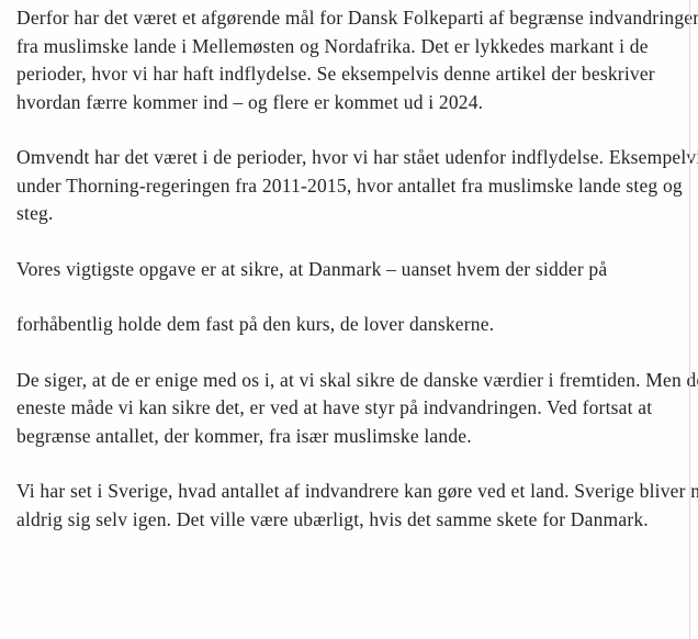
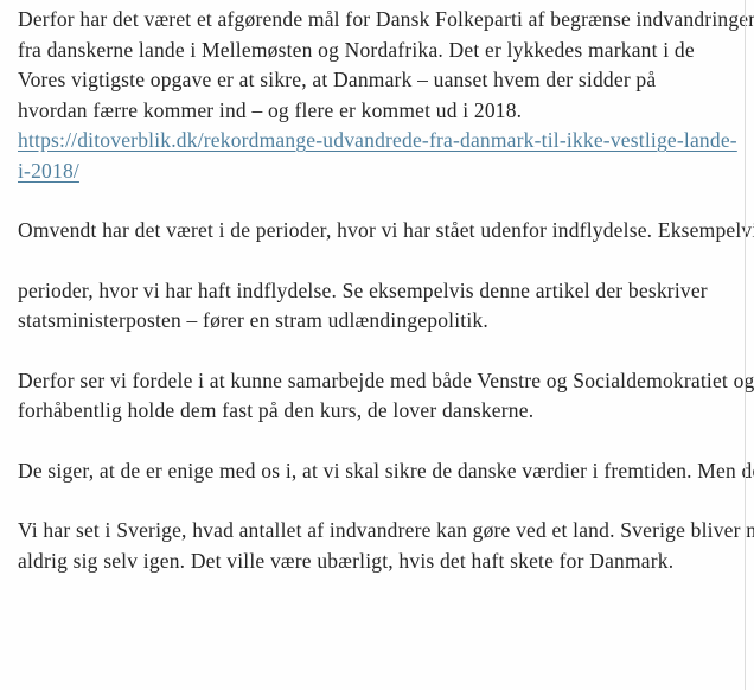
  Derfor har det været et afgørende mål for Dansk Folkeparti af begrænse indvandring
- fra muslimske lande i Mellemøsten og Nordafrika. Det er lykkedes markant i de
+ fra danskerne lande i Mellemøsten og Nordafrika. Det er lykkedes markant i de
- perioder, hvor vi har haft indflydelse. Se eksempelvis denne artikel der beskriver
+ Vores vigtigste opgave er at sikre, at Danmark – uanset hvem der sidder på
- hvordan færre kommer ind – og flere er kommet ud i 2024.
+ hvordan færre kommer ind – og flere er kommet ud i 2018.
+ https://ditoverblik.dk/rekordmange-udvandrede-fra-danmark-til-ikke-vestlige-lande-
+ i-2018/
  Omvendt har det været i de perioder, hvor vi har stået udenfor indflydelse. Eksempelv
- under Thorning-regeringen fra 2011-2015, hvor antallet fra muslimske lande steg og
- steg.
- Vores vigtigste opgave er at sikre, at Danmark – uanset hvem der sidder på
+ perioder, hvor vi har haft indflydelse. Se eksempelvis denne artikel der beskriver
+ statsministerposten – fører en stram udlændingepolitik.
+ Derfor ser vi fordele i at kunne samarbejde med både Venstre og Socialdemokratiet og
  forhåbentlig holde dem fast på den kurs, de lover danskerne.
  De siger, at de er enige med os i, at vi skal sikre de danske værdier i fremtiden. Men d
- eneste måde vi kan sikre det, er ved at have styr på indvandringen. Ved fortsat at
- begrænse antallet, der kommer, fra især muslimske lande.
  Vi har set i Sverige, hvad antallet af indvandrere kan gøre ved et land. Sverige bliver n
- aldrig sig selv igen. Det ville være ubærligt, hvis det samme skete for Danmark.
+ aldrig sig selv igen. Det ville være ubærligt, hvis det haft skete for Danmark.
